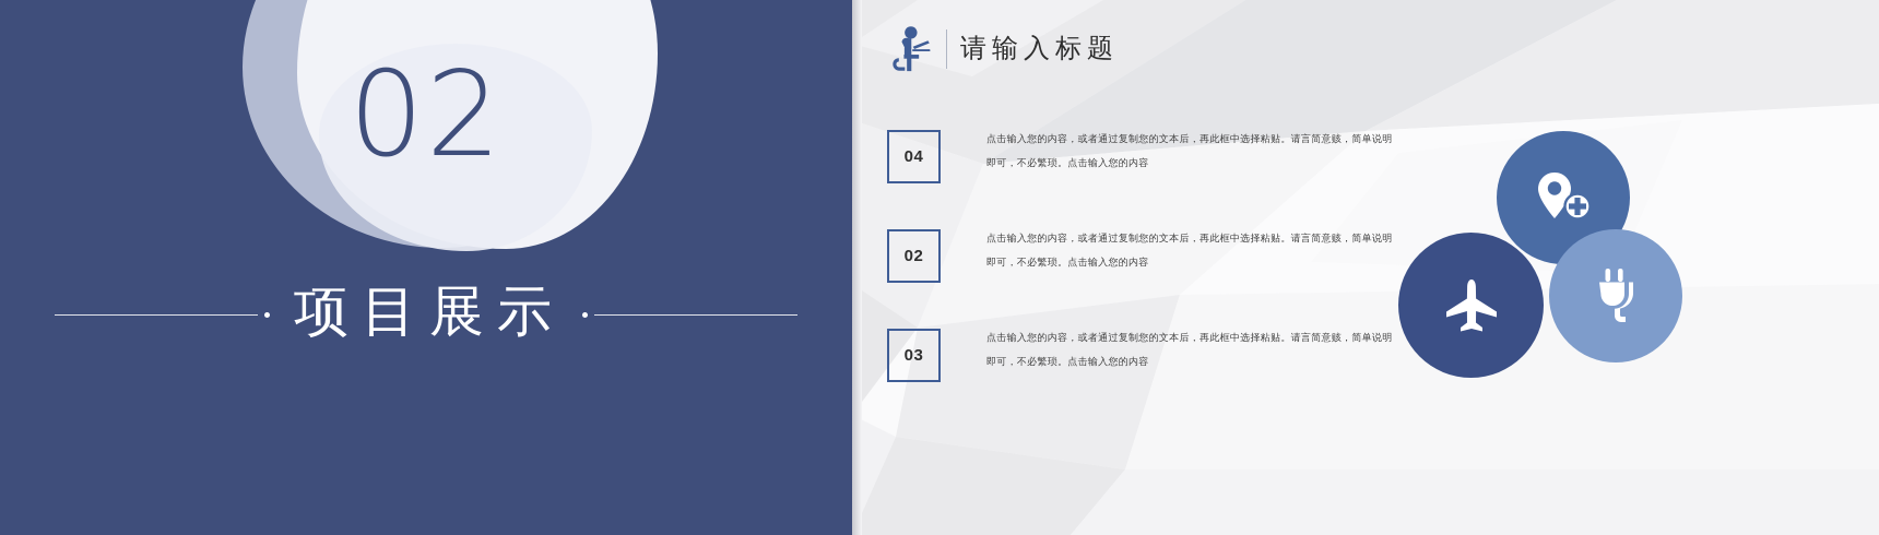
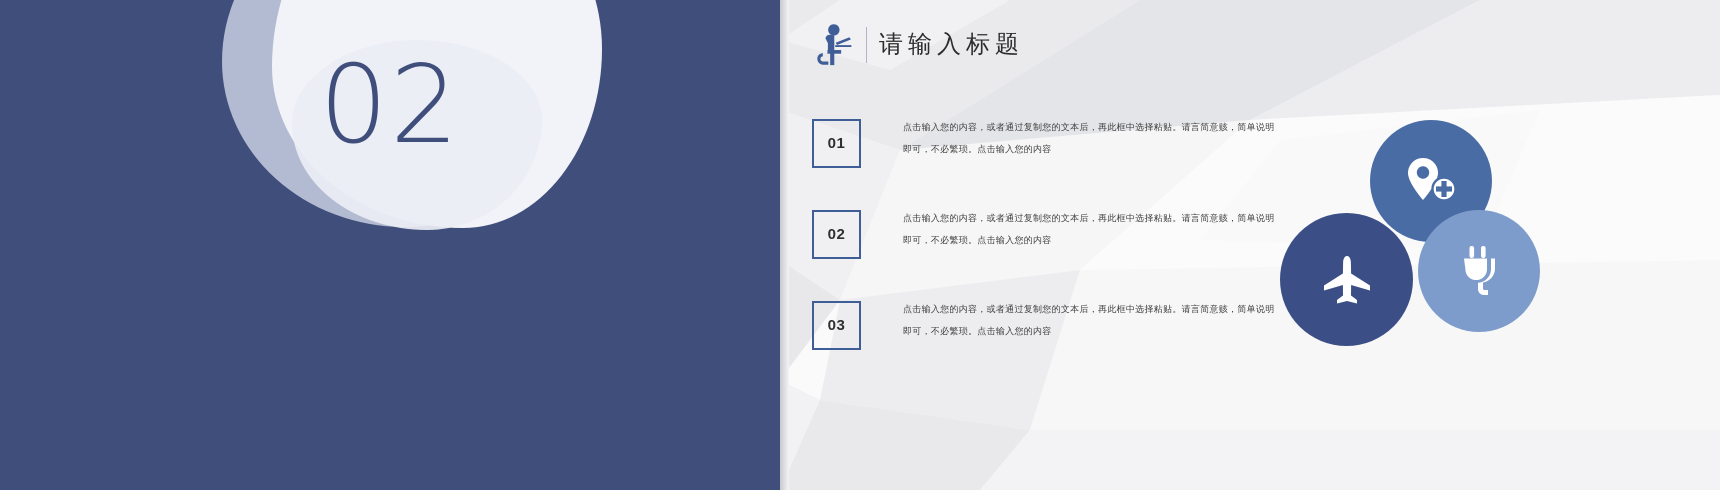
  02
- 项目展示
  请输入标题
- 04
+ 01
  点击输入您的内容，或者通过复制您的文本后，再此框中选择粘贴。请言简意赅，简单说明
  即可，不必繁琐。点击输入您的内容
  02
  点击输入您的内容，或者通过复制您的文本后，再此框中选择粘贴。请言简意赅，简单说明
  即可，不必繁琐。点击输入您的内容
  03
  点击输入您的内容，或者通过复制您的文本后，再此框中选择粘贴。请言简意赅，简单说明
  即可，不必繁琐。点击输入您的内容
